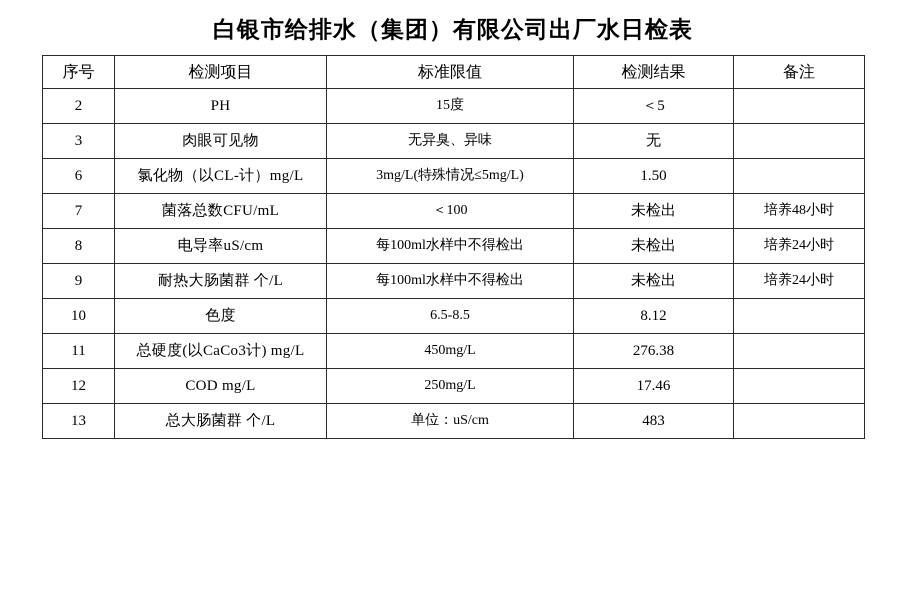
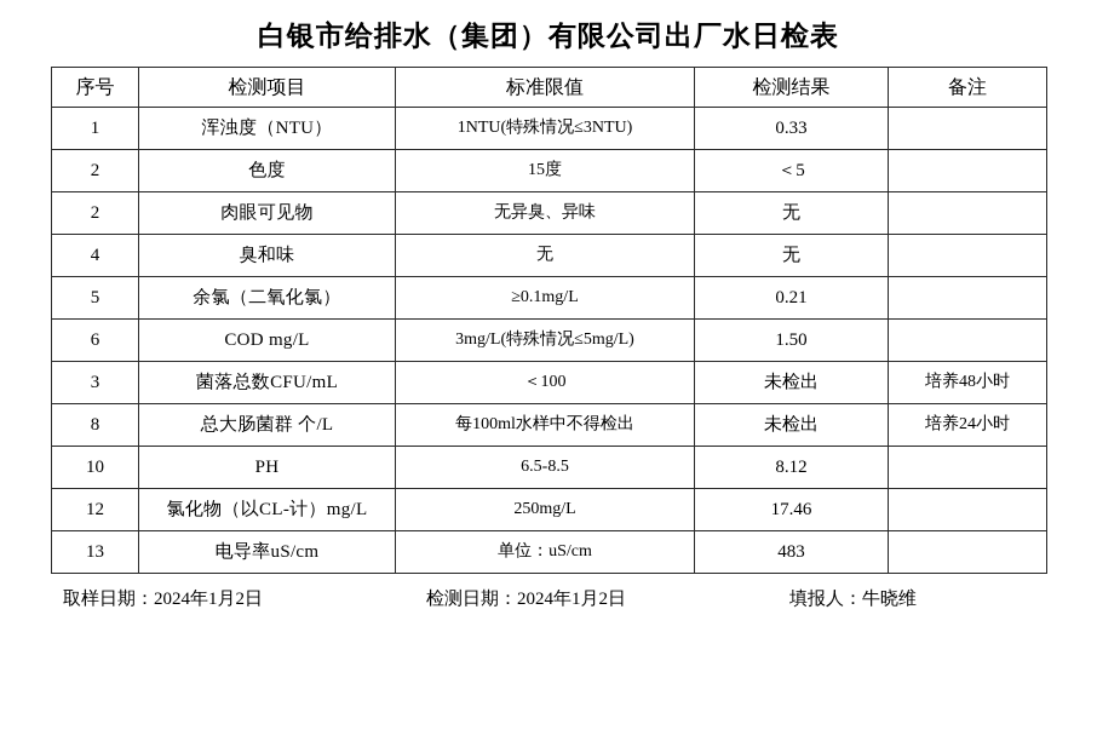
  白银市给排水（集团）有限公司出厂水日检表
  序号	检测项目	标准限值	检测结果	备注
+ 1	浑浊度（NTU）	1NTU(特殊情况≤3NTU)	0.33
- 2	PH	15度	＜5
+ 2	色度	15度	＜5
- 3	肉眼可见物	无异臭、异味	无
+ 2	肉眼可见物	无异臭、异味	无
+ 4	臭和味	无	无
+ 5	余氯（二氧化氯）	≥0.1mg/L	0.21
- 6	氯化物（以CL-计）mg/L	3mg/L(特殊情况≤5mg/L)	1.50
+ 6	COD mg/L	3mg/L(特殊情况≤5mg/L)	1.50
- 7	菌落总数CFU/mL	＜100	未检出	培养48小时
+ 3	菌落总数CFU/mL	＜100	未检出	培养48小时
- 8	电导率uS/cm	每100ml水样中不得检出	未检出	培养24小时
+ 8	总大肠菌群 个/L	每100ml水样中不得检出	未检出	培养24小时
- 9	耐热大肠菌群 个/L	每100ml水样中不得检出	未检出	培养24小时
- 10	色度	6.5-8.5	8.12
+ 10	PH	6.5-8.5	8.12
- 11	总硬度(以CaCo3计) mg/L	450mg/L	276.38
- 12	COD mg/L	250mg/L	17.46
+ 12	氯化物（以CL-计）mg/L	250mg/L	17.46
- 13	总大肠菌群 个/L	单位：uS/cm	483
+ 13	电导率uS/cm	单位：uS/cm	483
+ 取样日期：2024年1月2日
+ 检测日期：2024年1月2日
+ 填报人：牛晓维
